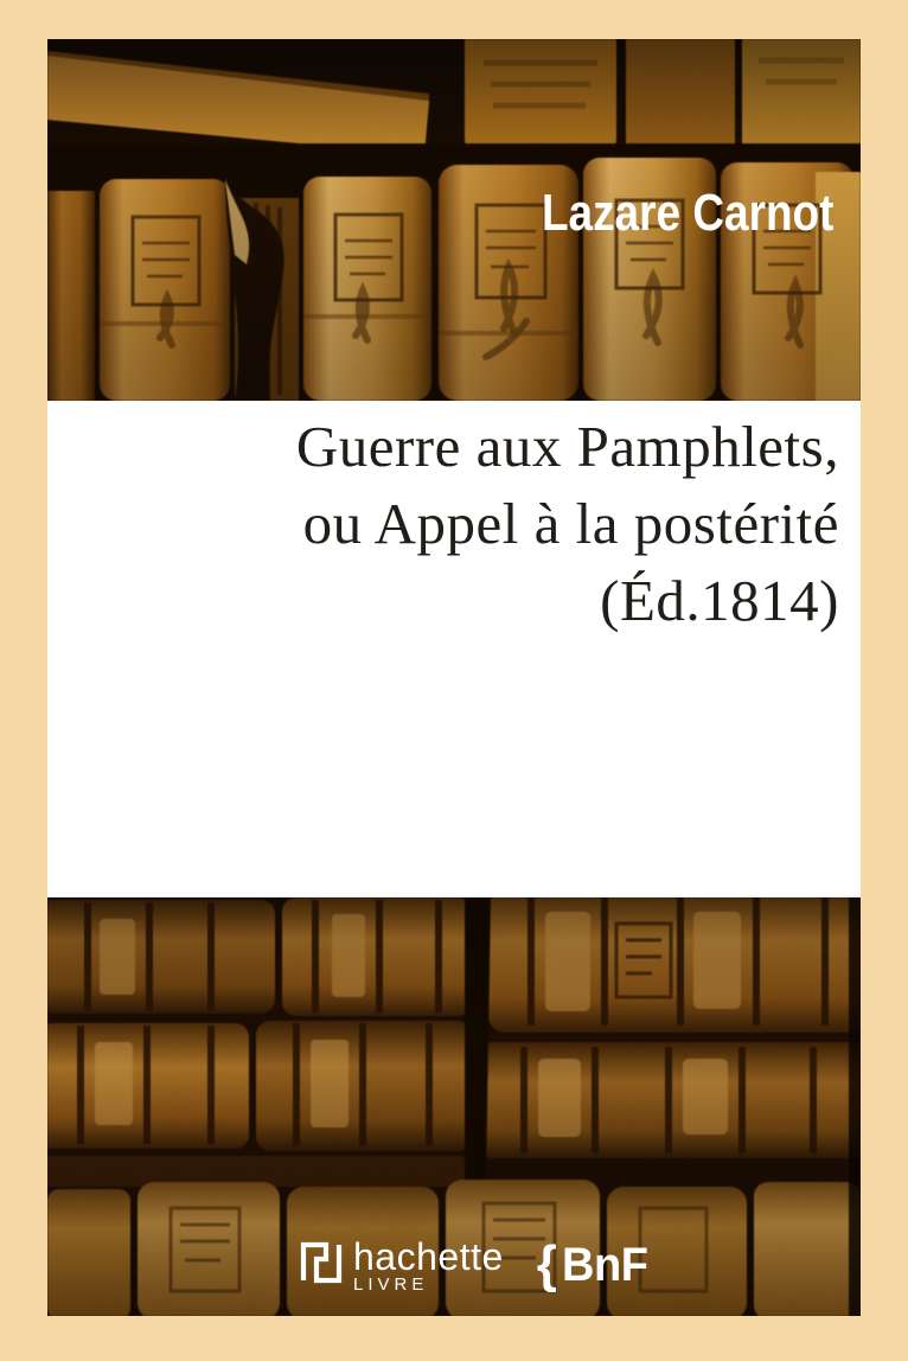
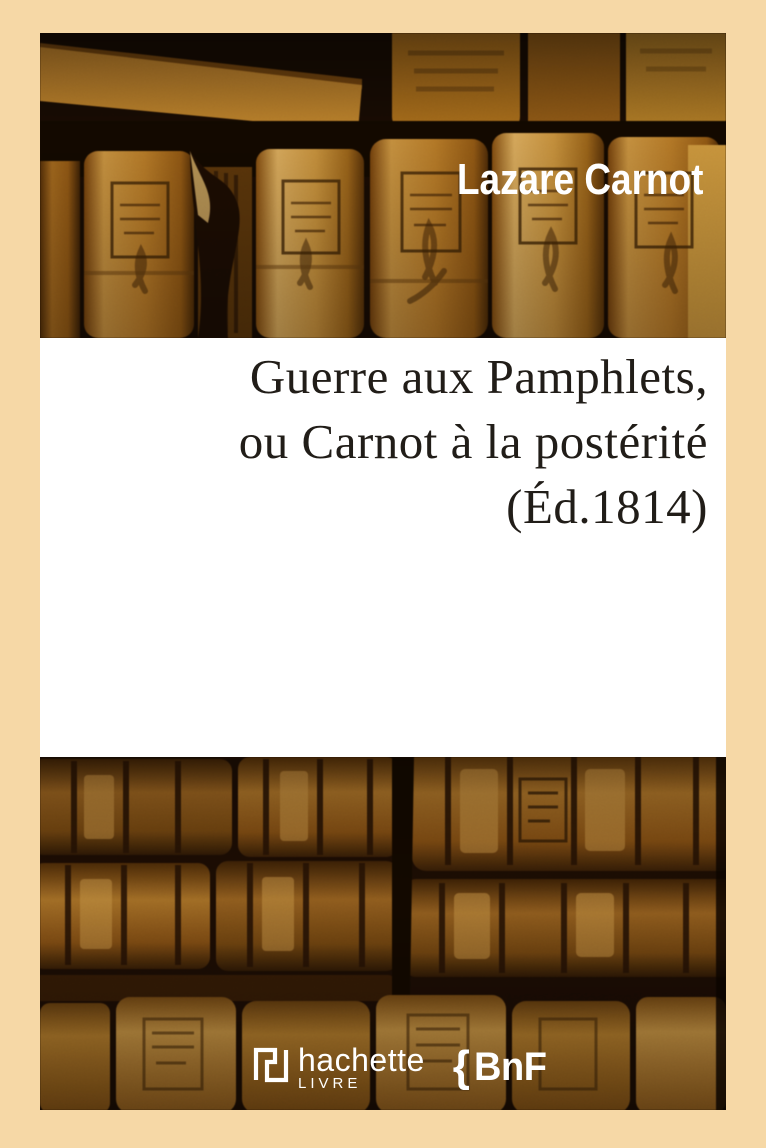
  Lazare Carnot
  Guerre aux Pamphlets,
- ou Appel à la postérité
+ ou Carnot à la postérité
  (Éd.1814)
  hachette
  LIVRE
  {
  BnF
